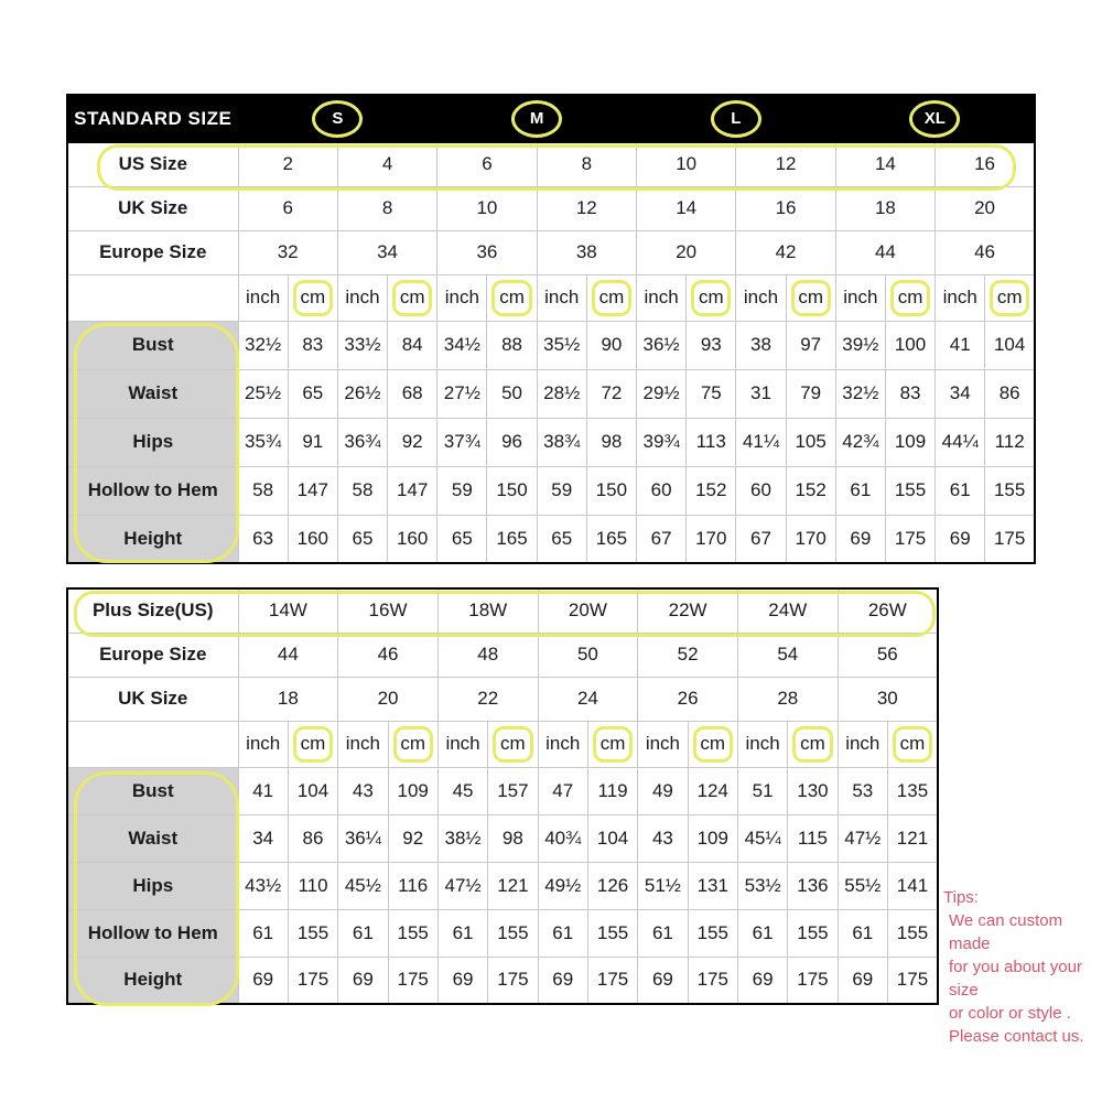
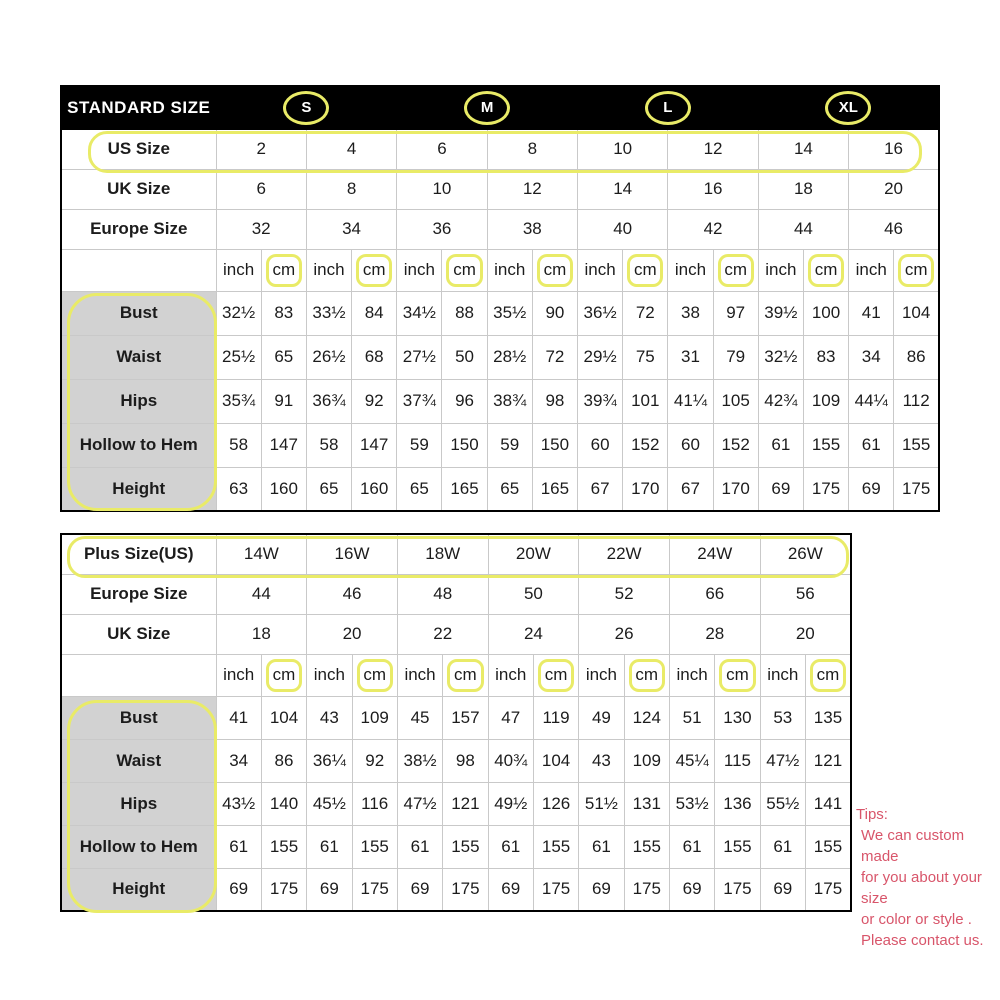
  STANDARD SIZE	S	M	L	XL
  US Size	2	4	6	8	10	12	14	16
  UK Size	6	8	10	12	14	16	18	20
- Europe Size	32	34	36	38	20	42	44	46
+ Europe Size	32	34	36	38	40	42	44	46
  	inch	cm	inch	cm	inch	cm	inch	cm	inch	cm	inch	cm	inch	cm	inch	cm
- Bust	32½	83	33½	84	34½	88	35½	90	36½	93	38	97	39½	100	41	104
+ Bust	32½	83	33½	84	34½	88	35½	90	36½	72	38	97	39½	100	41	104
  Waist	25½	65	26½	68	27½	50	28½	72	29½	75	31	79	32½	83	34	86
- Hips	35¾	91	36¾	92	37¾	96	38¾	98	39¾	113	41¼	105	42¾	109	44¼	112
+ Hips	35¾	91	36¾	92	37¾	96	38¾	98	39¾	101	41¼	105	42¾	109	44¼	112
  Hollow to Hem	58	147	58	147	59	150	59	150	60	152	60	152	61	155	61	155
  Height	63	160	65	160	65	165	65	165	67	170	67	170	69	175	69	175
  Plus Size(US)	14W	16W	18W	20W	22W	24W	26W
- Europe Size	44	46	48	50	52	54	56
+ Europe Size	44	46	48	50	52	66	56
- UK Size	18	20	22	24	26	28	30
+ UK Size	18	20	22	24	26	28	20
  	inch	cm	inch	cm	inch	cm	inch	cm	inch	cm	inch	cm	inch	cm
  Bust	41	104	43	109	45	157	47	119	49	124	51	130	53	135
  Waist	34	86	36¼	92	38½	98	40¾	104	43	109	45¼	115	47½	121
- Hips	43½	110	45½	116	47½	121	49½	126	51½	131	53½	136	55½	141
+ Hips	43½	140	45½	116	47½	121	49½	126	51½	131	53½	136	55½	141
  Hollow to Hem	61	155	61	155	61	155	61	155	61	155	61	155	61	155
  Height	69	175	69	175	69	175	69	175	69	175	69	175	69	175
  Tips:
  We can custom made
  for you about your size
  or color or style .
  Please contact us.
